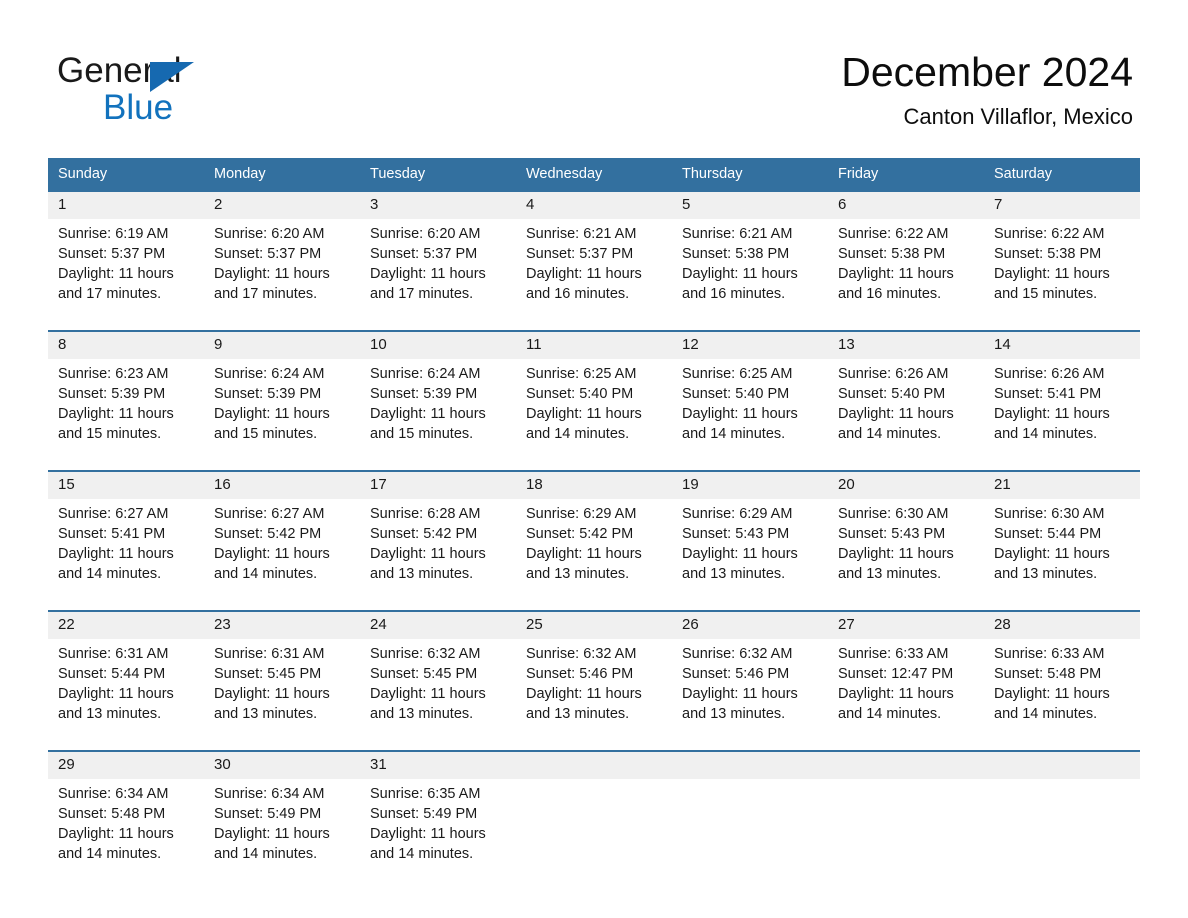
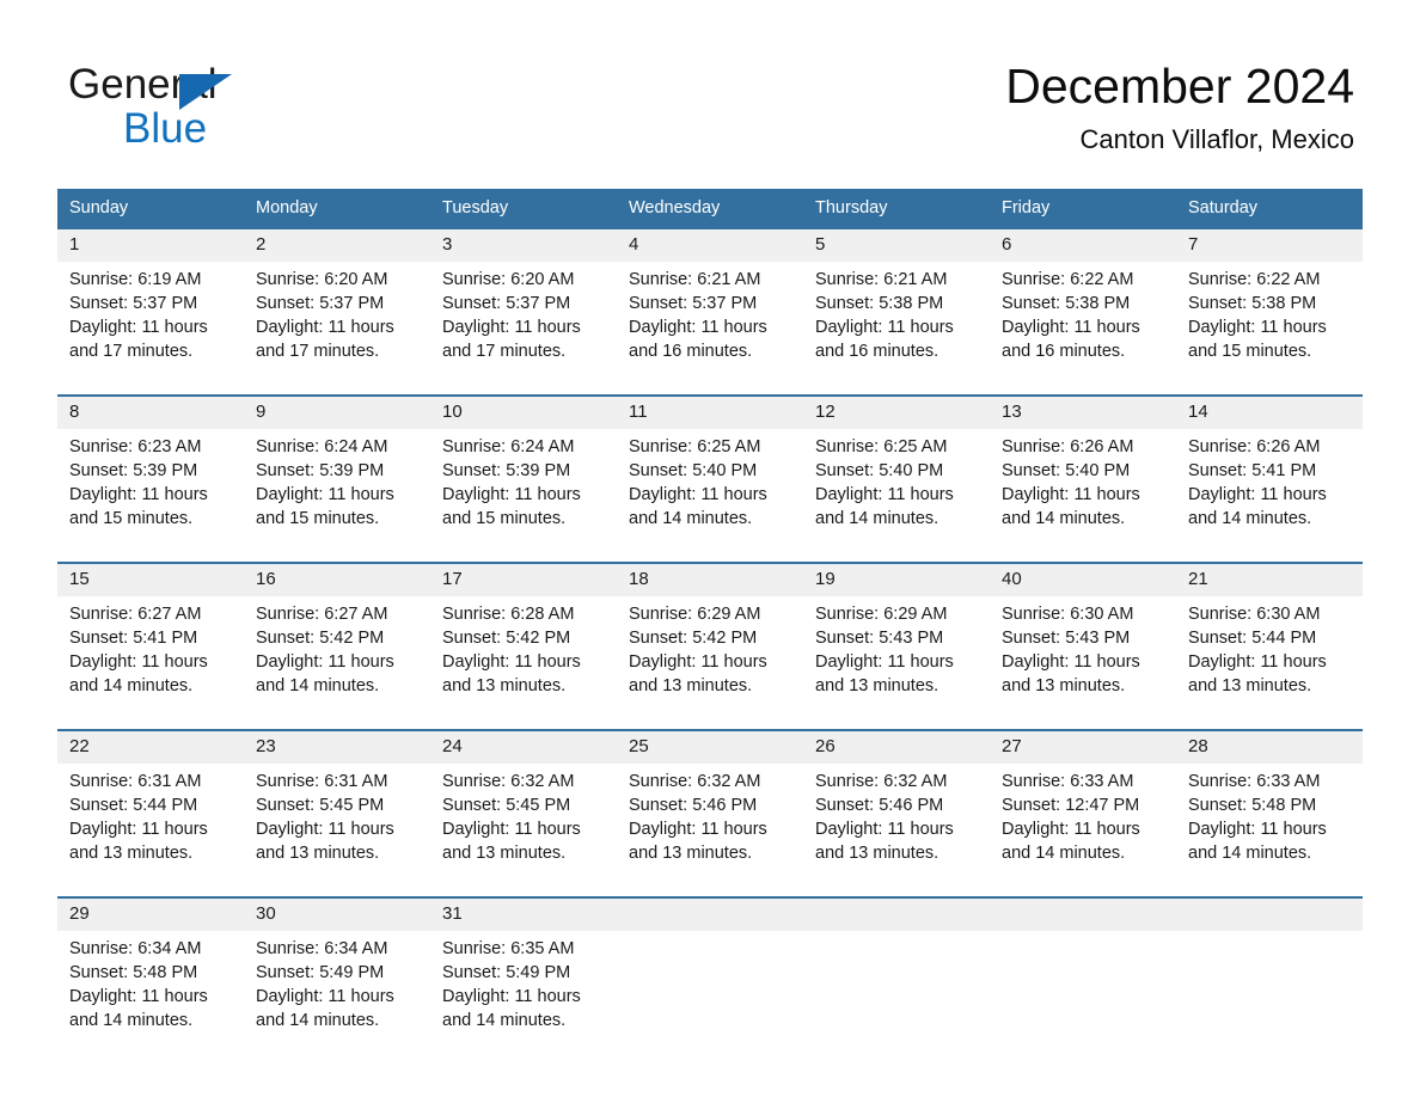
  General
  Blue
  December 2024
  Canton Villaflor, Mexico
  Sunday	Monday	Tuesday	Wednesday	Thursday	Friday	Saturday
  1	2	3	4	5	6	7
  Sunrise: 6:19 AMSunset: 5:37 PMDaylight: 11 hoursand 17 minutes.	Sunrise: 6:20 AMSunset: 5:37 PMDaylight: 11 hoursand 17 minutes.	Sunrise: 6:20 AMSunset: 5:37 PMDaylight: 11 hoursand 17 minutes.	Sunrise: 6:21 AMSunset: 5:37 PMDaylight: 11 hoursand 16 minutes.	Sunrise: 6:21 AMSunset: 5:38 PMDaylight: 11 hoursand 16 minutes.	Sunrise: 6:22 AMSunset: 5:38 PMDaylight: 11 hoursand 16 minutes.	Sunrise: 6:22 AMSunset: 5:38 PMDaylight: 11 hoursand 15 minutes.
  8	9	10	11	12	13	14
  Sunrise: 6:23 AMSunset: 5:39 PMDaylight: 11 hoursand 15 minutes.	Sunrise: 6:24 AMSunset: 5:39 PMDaylight: 11 hoursand 15 minutes.	Sunrise: 6:24 AMSunset: 5:39 PMDaylight: 11 hoursand 15 minutes.	Sunrise: 6:25 AMSunset: 5:40 PMDaylight: 11 hoursand 14 minutes.	Sunrise: 6:25 AMSunset: 5:40 PMDaylight: 11 hoursand 14 minutes.	Sunrise: 6:26 AMSunset: 5:40 PMDaylight: 11 hoursand 14 minutes.	Sunrise: 6:26 AMSunset: 5:41 PMDaylight: 11 hoursand 14 minutes.
- 15	16	17	18	19	20	21
+ 15	16	17	18	19	40	21
  Sunrise: 6:27 AMSunset: 5:41 PMDaylight: 11 hoursand 14 minutes.	Sunrise: 6:27 AMSunset: 5:42 PMDaylight: 11 hoursand 14 minutes.	Sunrise: 6:28 AMSunset: 5:42 PMDaylight: 11 hoursand 13 minutes.	Sunrise: 6:29 AMSunset: 5:42 PMDaylight: 11 hoursand 13 minutes.	Sunrise: 6:29 AMSunset: 5:43 PMDaylight: 11 hoursand 13 minutes.	Sunrise: 6:30 AMSunset: 5:43 PMDaylight: 11 hoursand 13 minutes.	Sunrise: 6:30 AMSunset: 5:44 PMDaylight: 11 hoursand 13 minutes.
  22	23	24	25	26	27	28
  Sunrise: 6:31 AMSunset: 5:44 PMDaylight: 11 hoursand 13 minutes.	Sunrise: 6:31 AMSunset: 5:45 PMDaylight: 11 hoursand 13 minutes.	Sunrise: 6:32 AMSunset: 5:45 PMDaylight: 11 hoursand 13 minutes.	Sunrise: 6:32 AMSunset: 5:46 PMDaylight: 11 hoursand 13 minutes.	Sunrise: 6:32 AMSunset: 5:46 PMDaylight: 11 hoursand 13 minutes.	Sunrise: 6:33 AMSunset: 12:47 PMDaylight: 11 hoursand 14 minutes.	Sunrise: 6:33 AMSunset: 5:48 PMDaylight: 11 hoursand 14 minutes.
  29	30	31
  Sunrise: 6:34 AMSunset: 5:48 PMDaylight: 11 hoursand 14 minutes.	Sunrise: 6:34 AMSunset: 5:49 PMDaylight: 11 hoursand 14 minutes.	Sunrise: 6:35 AMSunset: 5:49 PMDaylight: 11 hoursand 14 minutes.
